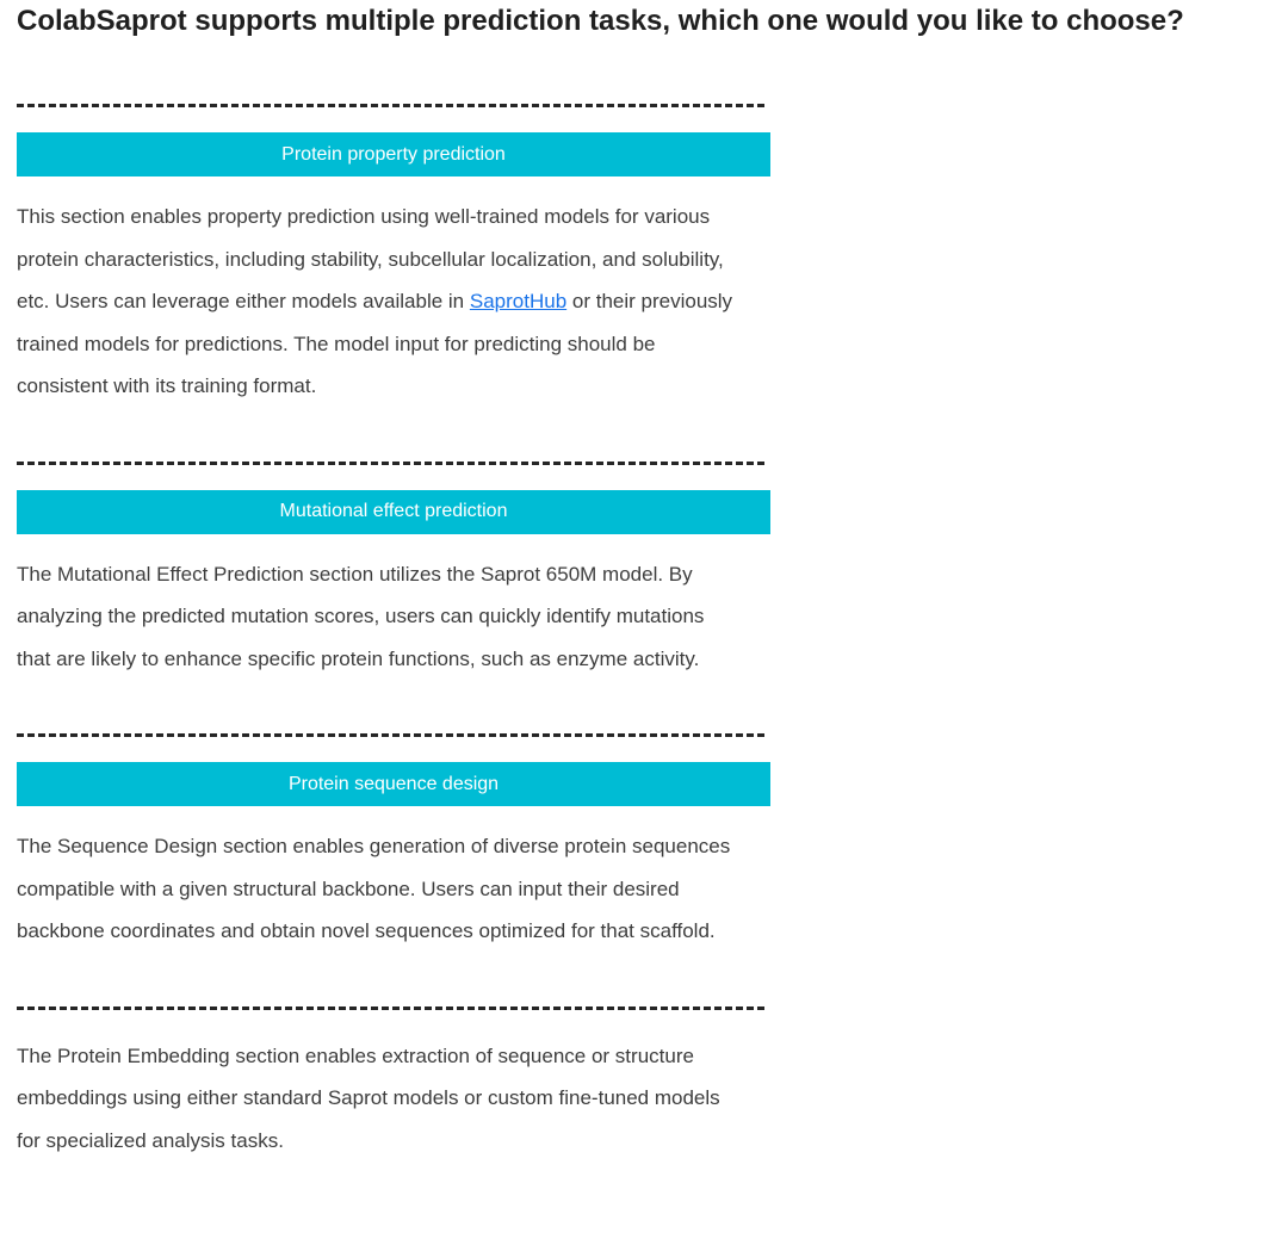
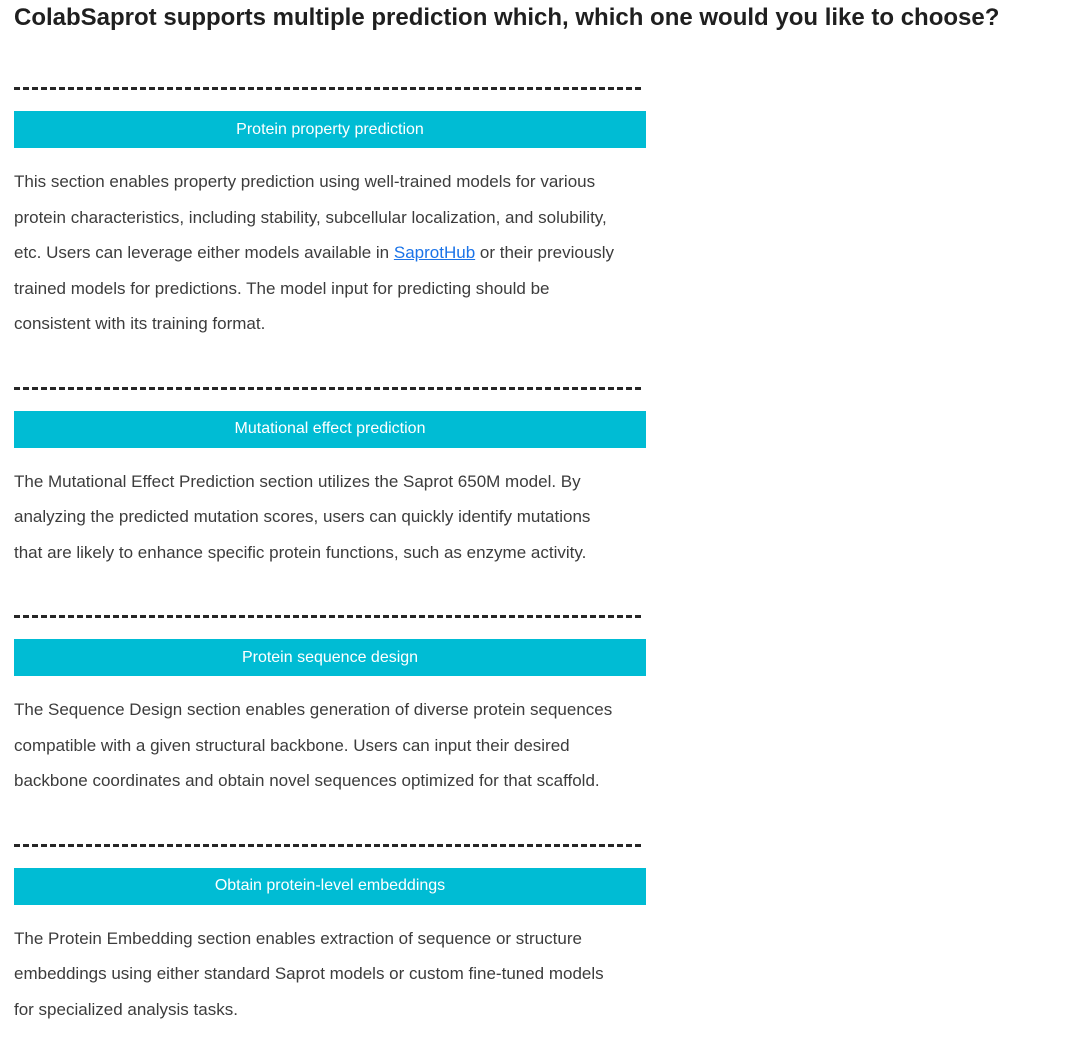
- ColabSaprot supports multiple prediction tasks, which one would you like to choose?
+ ColabSaprot supports multiple prediction which, which one would you like to choose?
  Protein property prediction
  This section enables property prediction using well-trained models for various
  protein characteristics, including stability, subcellular localization, and solubility,
  etc. Users can leverage either models available in SaprotHub or their previously
  trained models for predictions. The model input for predicting should be
  consistent with its training format.
  Mutational effect prediction
  The Mutational Effect Prediction section utilizes the Saprot 650M model. By
  analyzing the predicted mutation scores, users can quickly identify mutations
  that are likely to enhance specific protein functions, such as enzyme activity.
  Protein sequence design
  The Sequence Design section enables generation of diverse protein sequences
  compatible with a given structural backbone. Users can input their desired
  backbone coordinates and obtain novel sequences optimized for that scaffold.
+ Obtain protein-level embeddings
  The Protein Embedding section enables extraction of sequence or structure
  embeddings using either standard Saprot models or custom fine-tuned models
  for specialized analysis tasks.
